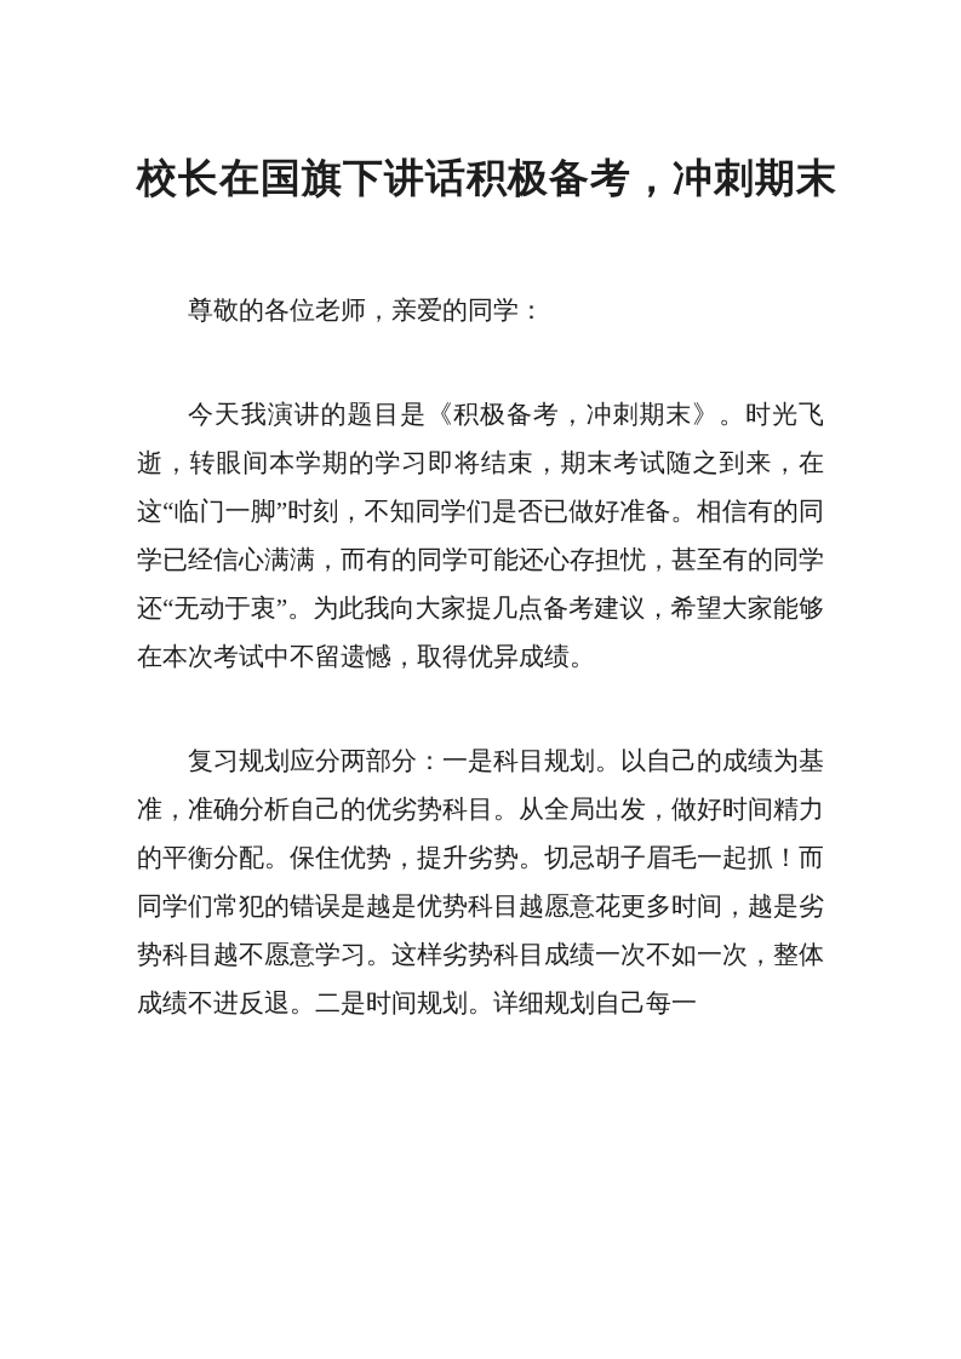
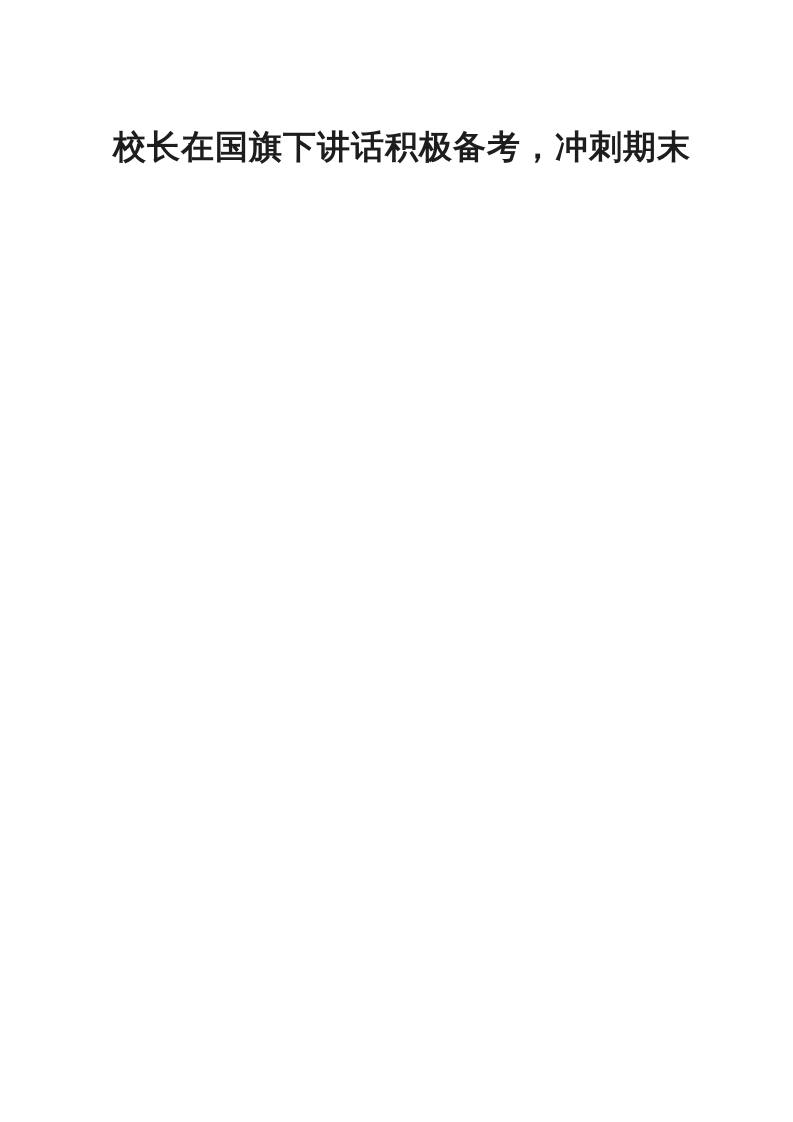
  校长在国旗下讲话积极备考，冲刺期末
- 尊敬的各位老师，亲爱的同学：
- 今天我演讲的题目是《积极备考，冲刺期末》。时光飞逝，转眼间本学期的学习即将结束，期末考试随之到来，在这“临门一脚”时刻，不知同学们是否已做好准备。相信有的同学已经信心满满，而有的同学可能还心存担忧，甚至有的同学还“无动于衷”。为此我向大家提几点备考建议，希望大家能够在本次考试中不留遗憾，取得优异成绩。
- 复习规划应分两部分：一是科目规划。以自己的成绩为基准，准确分析自己的优劣势科目。从全局出发，做好时间精力的平衡分配。保住优势，提升劣势。切忌胡子眉毛一起抓！而同学们常犯的错误是越是优势科目越愿意花更多时间，越是劣势科目越不愿意学习。这样劣势科目成绩一次不如一次，整体成绩不进反退。二是时间规划。详细规划自己每一
